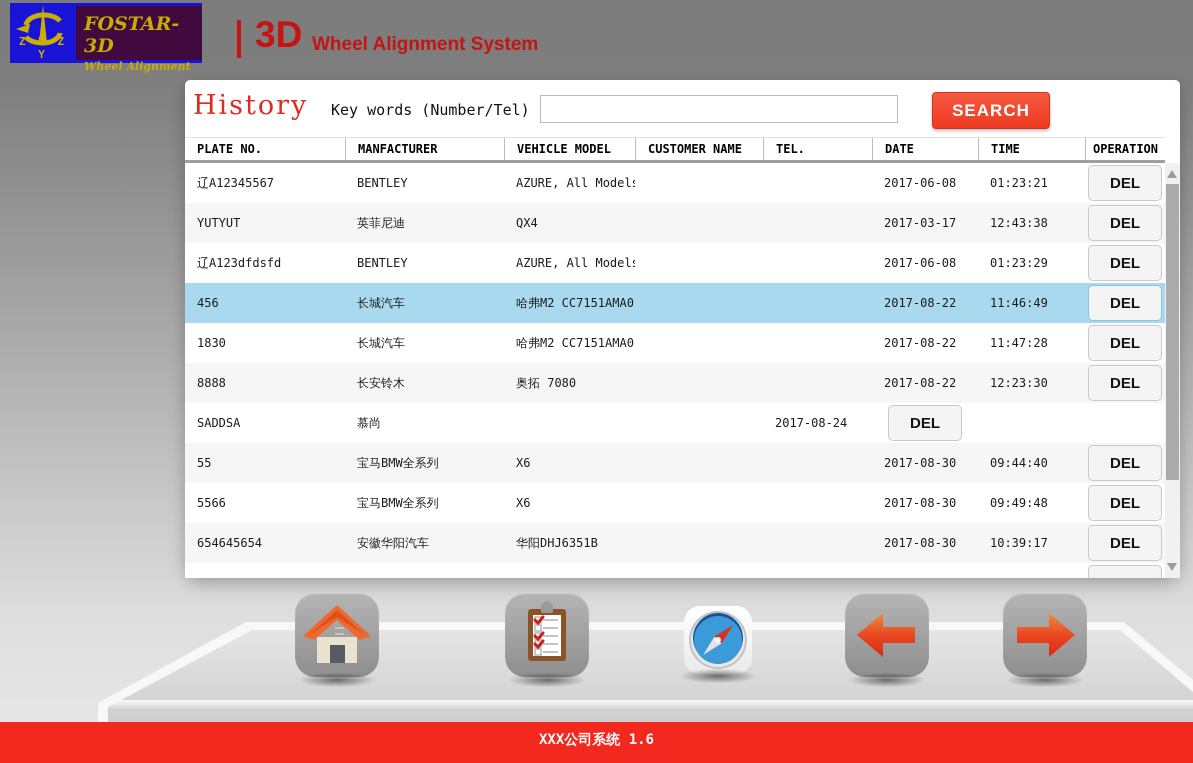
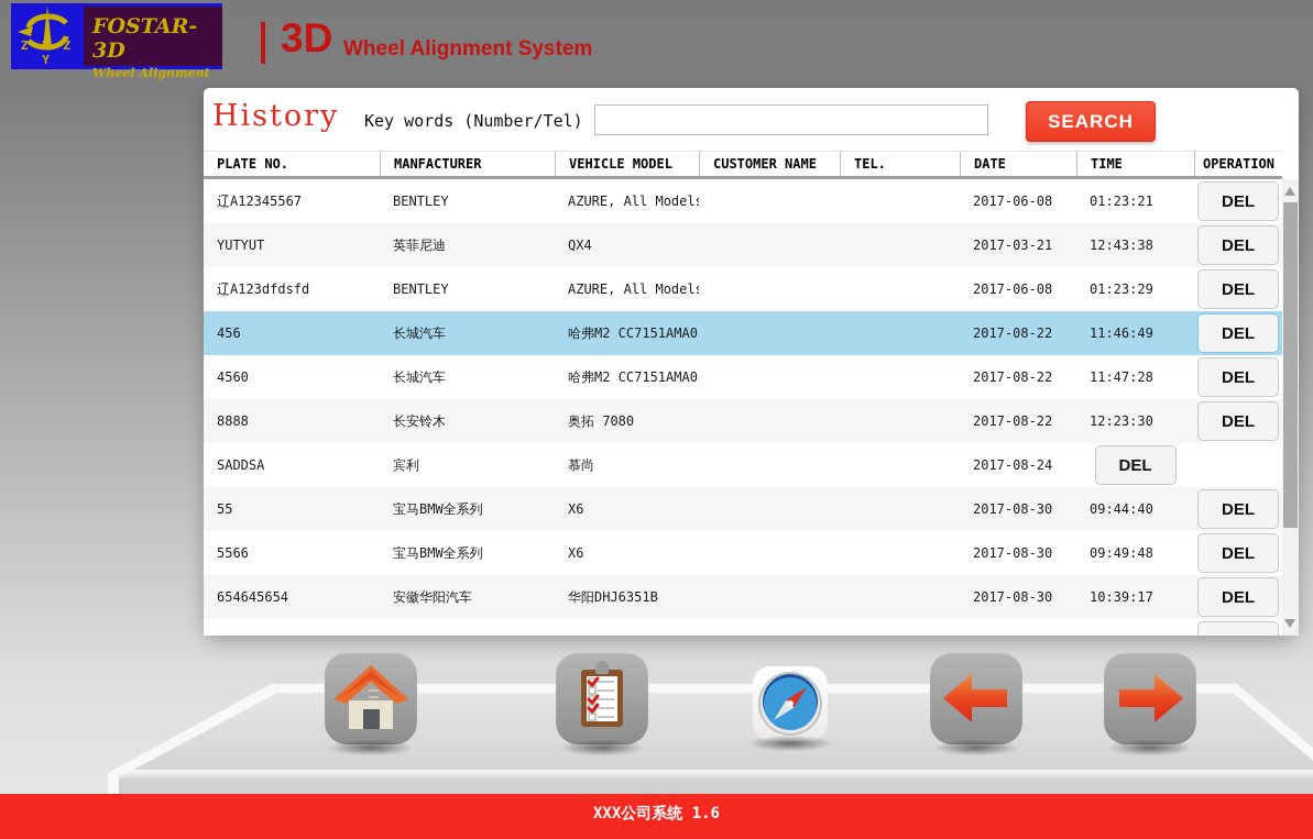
  Z H Z Y
  FOSTAR-3D
  Wheel Alignment
  3D
  Wheel Alignment System
  History
  Key words (Number/Tel)
  SEARCH
  PLATE NO.
  MANFACTURER
  VEHICLE MODEL
  CUSTOMER NAME
  TEL.
  DATE
  TIME
  OPERATION
  辽A12345567
  BENTLEY
  AZURE, All Model
  2017-06-08
  01:23:21
  DEL
  YUTYUT
  英菲尼迪
  QX4
- 2017-03-17
+ 2017-03-21
  12:43:38
  DEL
  辽A123dfdsfd
  BENTLEY
  AZURE, All Model
  2017-06-08
  01:23:29
  DEL
  456
  长城汽车
  哈弗M2 CC7151AMA0
  2017-08-22
  11:46:49
  DEL
- 1830
+ 4560
  长城汽车
  哈弗M2 CC7151AMA0
  2017-08-22
  11:47:28
  DEL
  8888
  长安铃木
  奥拓 7080
  2017-08-22
  12:23:30
  DEL
  SADDSA
+ 宾利
  慕尚
  2017-08-24
  DEL
  55
  宝马BMW全系列
  X6
  2017-08-30
  09:44:40
  DEL
  5566
  宝马BMW全系列
  X6
  2017-08-30
  09:49:48
  DEL
  654645654
  安徽华阳汽车
  华阳DHJ6351B
  2017-08-30
  10:39:17
  DEL
  XXX公司系统 1.6
